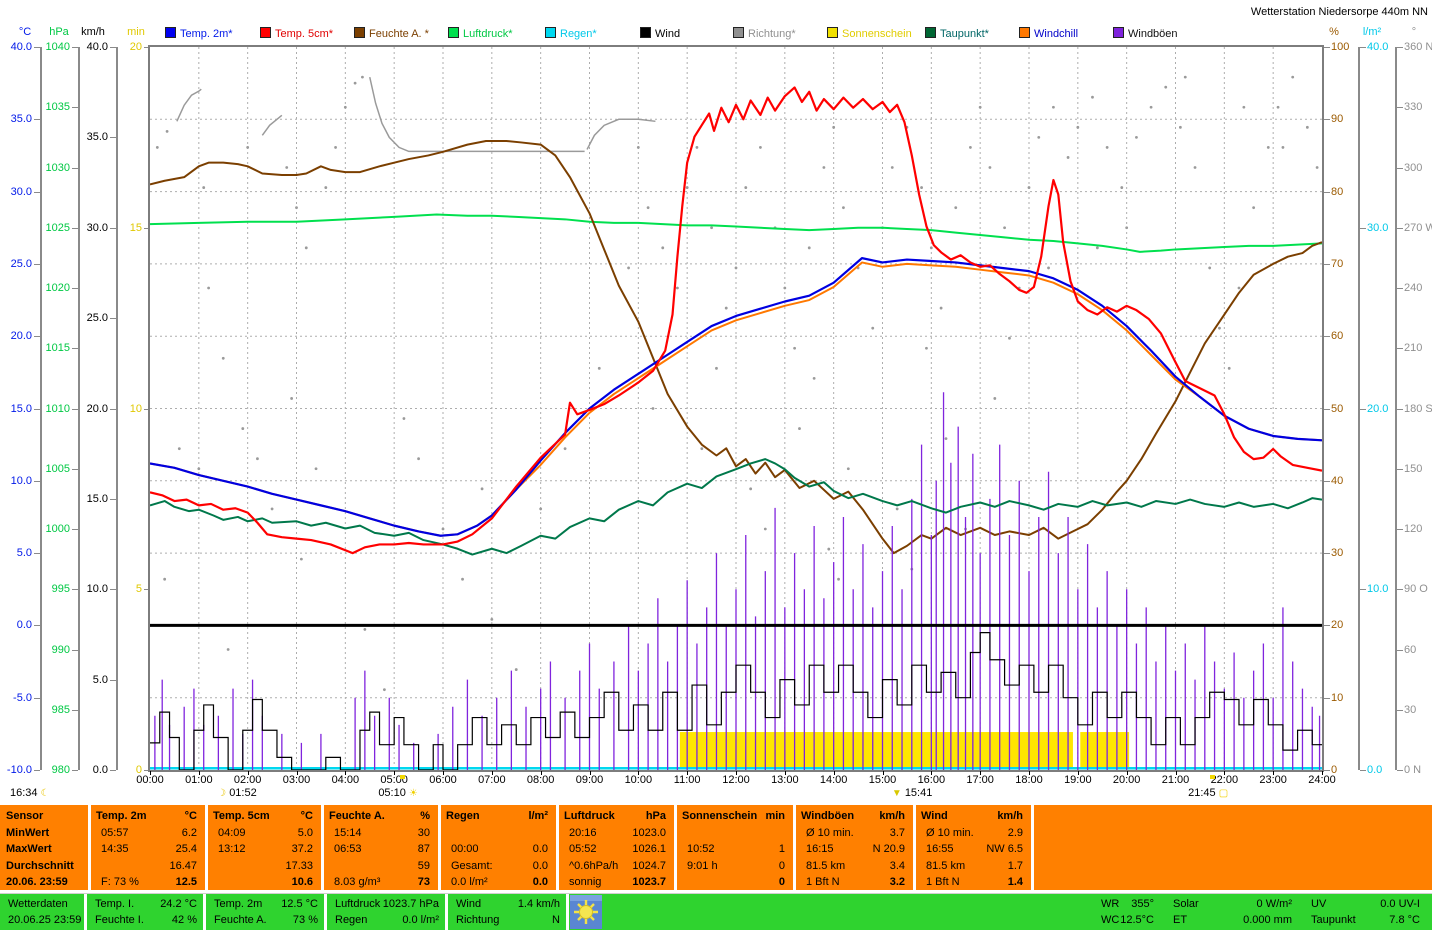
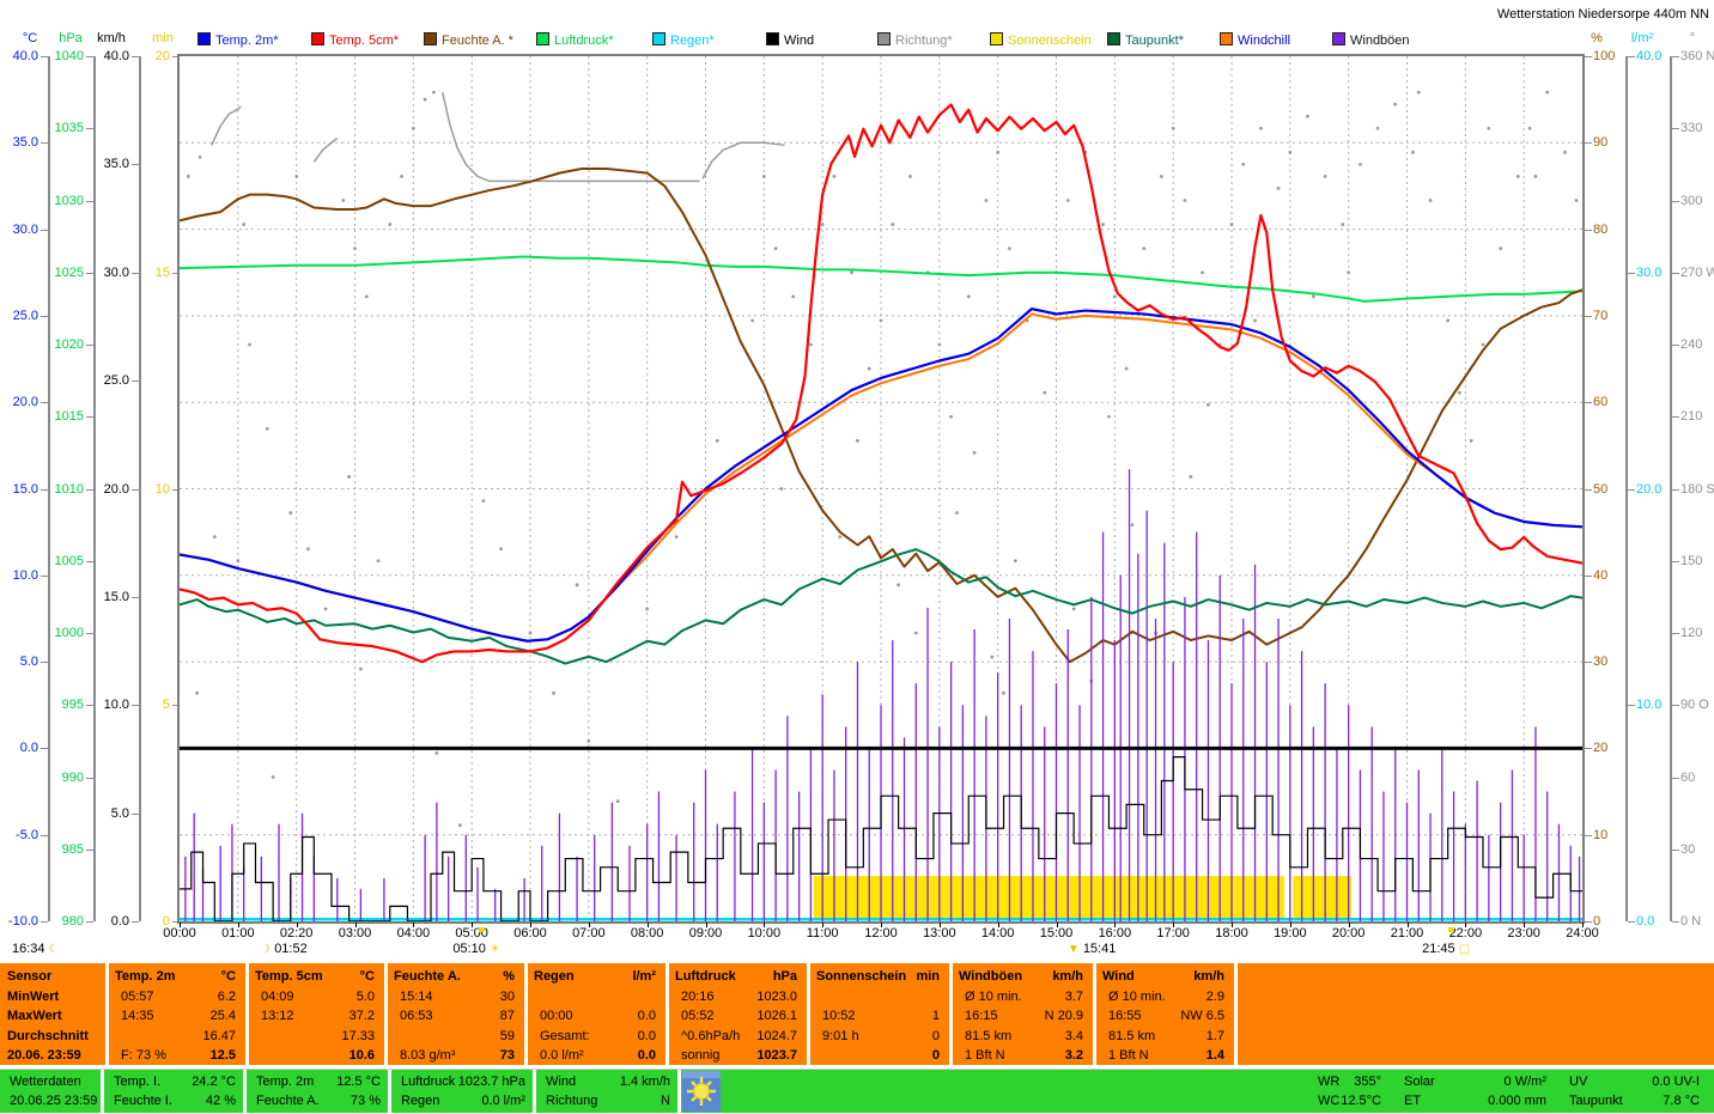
  Wetterstation Niedersorpe 440m NN
  Temp. 2m*
  Temp. 5cm*
  Feuchte A. *
  Luftdruck*
  Regen*
  Wind
  Richtung*
  Sonnenschein
  Taupunkt*
  Windchill
  Windböen
  °C
  40.0
  35.0
  30.0
  25.0
  20.0
  15.0
  10.0
  5.0
  0.0
  -5.0
  -10.0
  hPa
  1040
  1035
  1030
  1025
  1020
  1015
  1010
  1005
  1000
  995
  990
  985
  980
  km/h
  40.0
  35.0
  30.0
  25.0
  20.0
  15.0
  10.0
  5.0
  0.0
  min
  20
  15
  10
  5
  0
  %
  100
  90
  80
  70
  60
  50
  40
  30
  20
  10
  0
  l/m²
  40.0
  30.0
  20.0
  10.0
  0.0
  °
  360 N
  330
  300
  270 W
  240
  210
  180 S
  150
  120
  90 O
  60
  30
  0 N
  00:00
  01:00
- 02:00
+ 02:20
  03:00
  04:00
  05:00
  06:00
  07:00
  08:00
  09:00
  10:00
  11:00
  12:00
  13:00
  14:00
  15:00
  16:00
  17:00
  18:00
  19:00
  20:00
  21:00
  22:00
  23:00
  24:00
  16:34 ☾
  ☽ 01:52
  05:10 ☀
  ▼ 15:41
  21:45 ▢
  Sensor
  MinWert
  MaxWert
  Durchschnitt
  20.06. 23:59
  Temp. 2m
  °C
  05:57
  6.2
  14:35
  25.4
  16.47
  F: 73 %
  12.5
  Temp. 5cm
  °C
  04:09
  5.0
  13:12
  37.2
  17.33
  10.6
  Feuchte A.
  %
  15:14
  30
  06:53
  87
  59
  8.03 g/m³
  73
  Regen
  l/m²
  00:00
  0.0
  Gesamt:
  0.0
  0.0 l/m²
  0.0
  Luftdruck
  hPa
  20:16
  1023.0
  05:52
  1026.1
  ^0.6hPa/h
  1024.7
  sonnig
  1023.7
  Sonnenschein
  min
  10:52
  1
  9:01 h
  0
  0
  Windböen
  km/h
  Ø 10 min.
  3.7
  16:15
  N 20.9
  81.5 km
  3.4
  1 Bft N
  3.2
  Wind
  km/h
  Ø 10 min.
  2.9
  16:55
  NW 6.5
  81.5 km
  1.7
  1 Bft N
  1.4
  Wetterdaten
  20.06.25 23:59
  Temp. I.
  24.2 °C
  Feuchte I.
  42 %
  Temp. 2m
  12.5 °C
  Feuchte A.
  73 %
  Luftdruck
  1023.7 hPa
  Regen
  0.0 l/m²
  Wind
  1.4 km/h
  Richtung
  N
  WR
  355°
  WC
  12.5°C
  Solar
  0 W/m²
  ET
  0.000 mm
  UV
  0.0 UV-I
  Taupunkt
  7.8 °C
